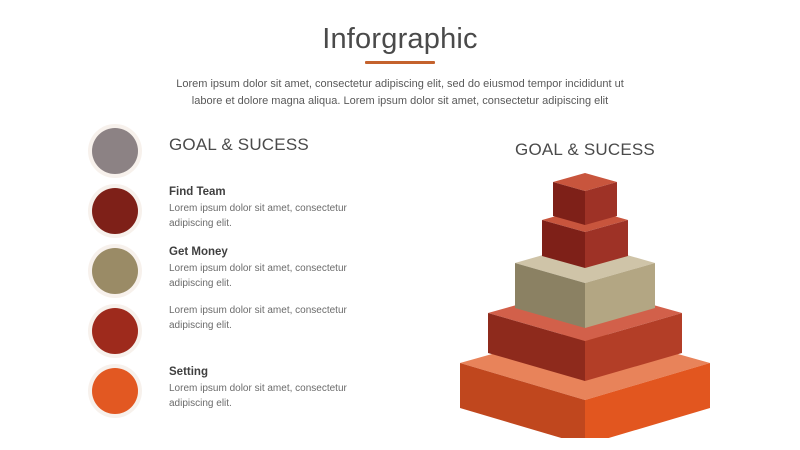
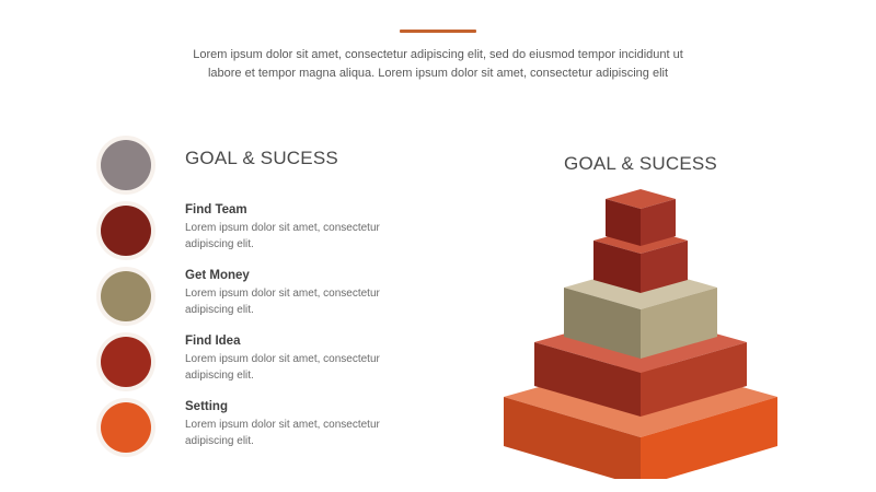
- Inforgraphic
- Lorem ipsum dolor sit amet, consectetur adipiscing elit, sed do eiusmod tempor incididunt ut labore et dolore magna aliqua. Lorem ipsum dolor sit amet, consectetur adipiscing elit
+ Lorem ipsum dolor sit amet, consectetur adipiscing elit, sed do eiusmod tempor incididunt ut labore et tempor magna aliqua. Lorem ipsum dolor sit amet, consectetur adipiscing elit
  GOAL & SUCESS
  Find Team
  Lorem ipsum dolor sit amet, consectetur adipiscing elit.
  Get Money
  Lorem ipsum dolor sit amet, consectetur adipiscing elit.
+ Find Idea
  Lorem ipsum dolor sit amet, consectetur adipiscing elit.
  Setting
  Lorem ipsum dolor sit amet, consectetur adipiscing elit.
  GOAL & SUCESS
